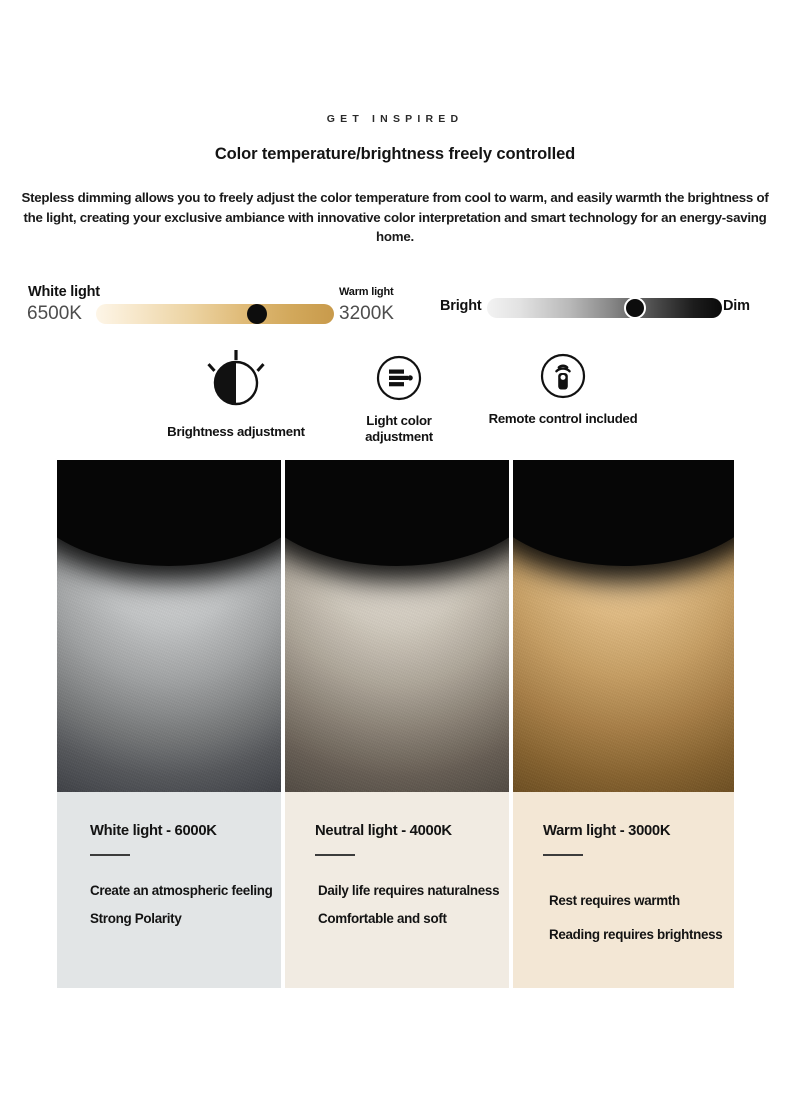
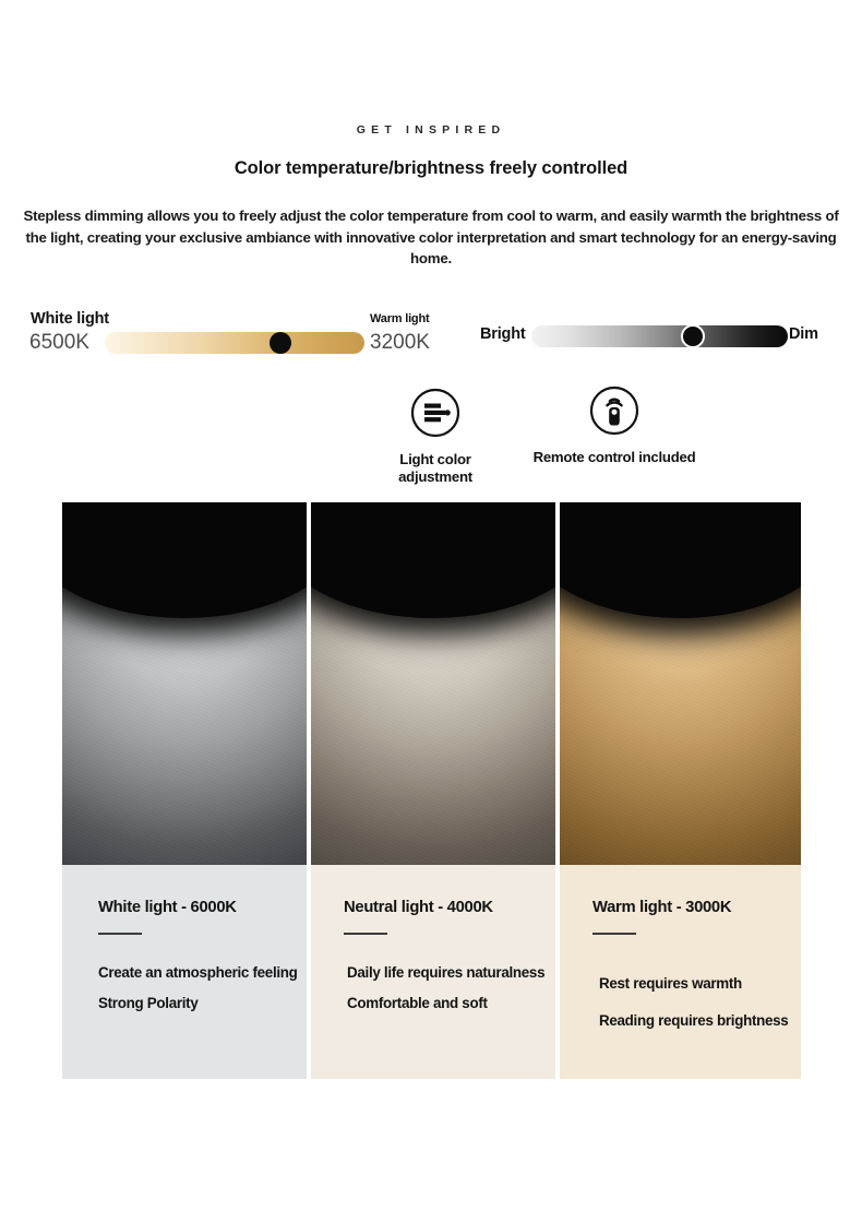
  GET INSPIRED
  Color temperature/brightness freely controlled
  Stepless dimming allows you to freely adjust the color temperature from cool to warm, and easily warmth the brightness of the light, creating your exclusive ambiance with innovative color interpretation and smart technology for an energy-saving home.
  White light
  6500K
  Warm light
  3200K
  Bright
  Dim
- Brightness adjustment
  Light color adjustment
  Remote control included
  White light - 6000K
  Create an atmospheric feeling
  Strong Polarity
  Neutral light - 4000K
  Daily life requires naturalness
  Comfortable and soft
  Warm light - 3000K
  Rest requires warmth
  Reading requires brightness
